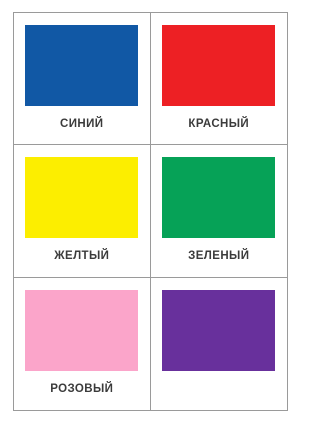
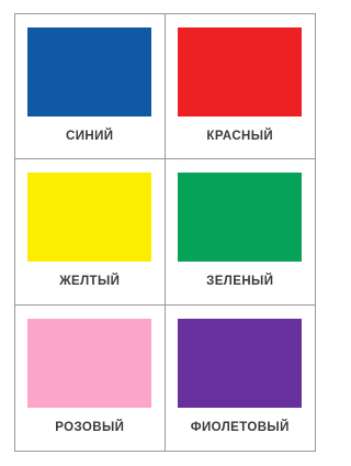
  СИНИЙ
  КРАСНЫЙ
  ЖЕЛТЫЙ
  ЗЕЛЕНЫЙ
  РОЗОВЫЙ
+ ФИОЛЕТОВЫЙ
